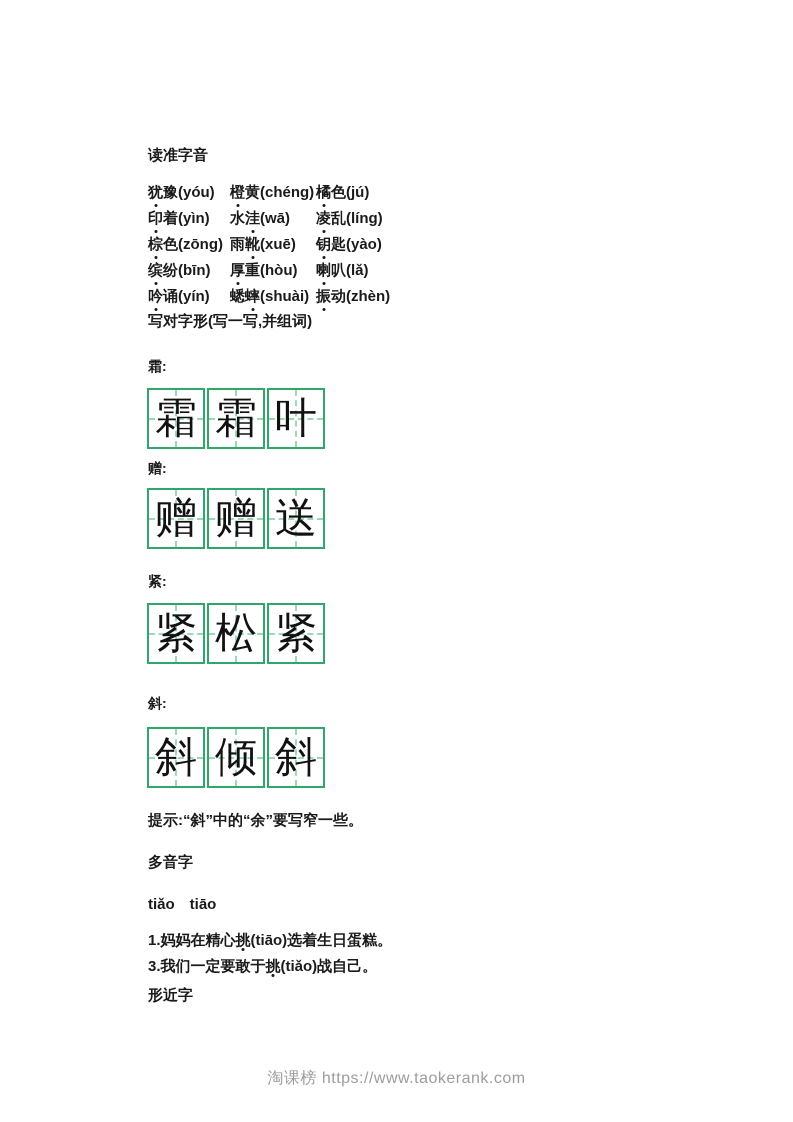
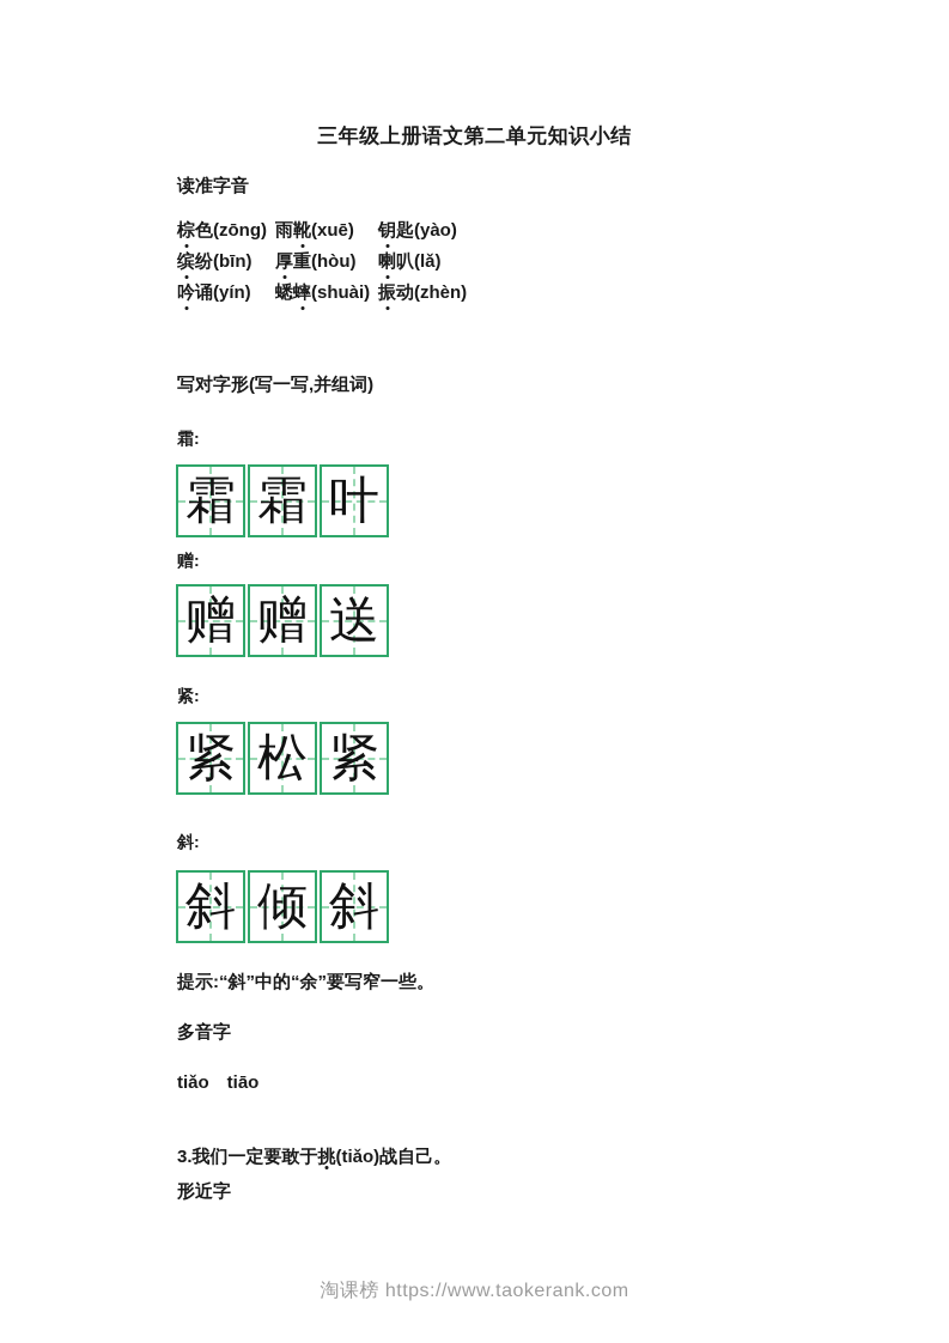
+ 三年级上册语文第二单元知识小结
  读准字音
- 犹豫(yóu)
- 橙黄(chéng)
- 橘色(jú)
- 印着(yìn)
- 水洼(wā)
- 凌乱(líng)
  棕色(zōng)
  雨靴(xuē)
  钥匙(yào)
  缤纷(bīn)
  厚重(hòu)
  喇叭(lǎ)
  吟诵(yín)
  蟋蟀(shuài)
  振动(zhèn)
  写对字形(写一写,并组词)
  霜:
  霜
  霜
  叶
  赠:
  赠
  赠
  送
  紧:
  紧
  松
  紧
  斜:
  斜
  倾
  斜
  提示:“斜”中的“余”要写窄一些。
  多音字
  tiǎo tiāo
- 1.妈妈在精心挑(tiāo)选着生日蛋糕。
  3.我们一定要敢于挑(tiǎo)战自己。
  形近字
  淘课榜 https://www.taokerank.com
